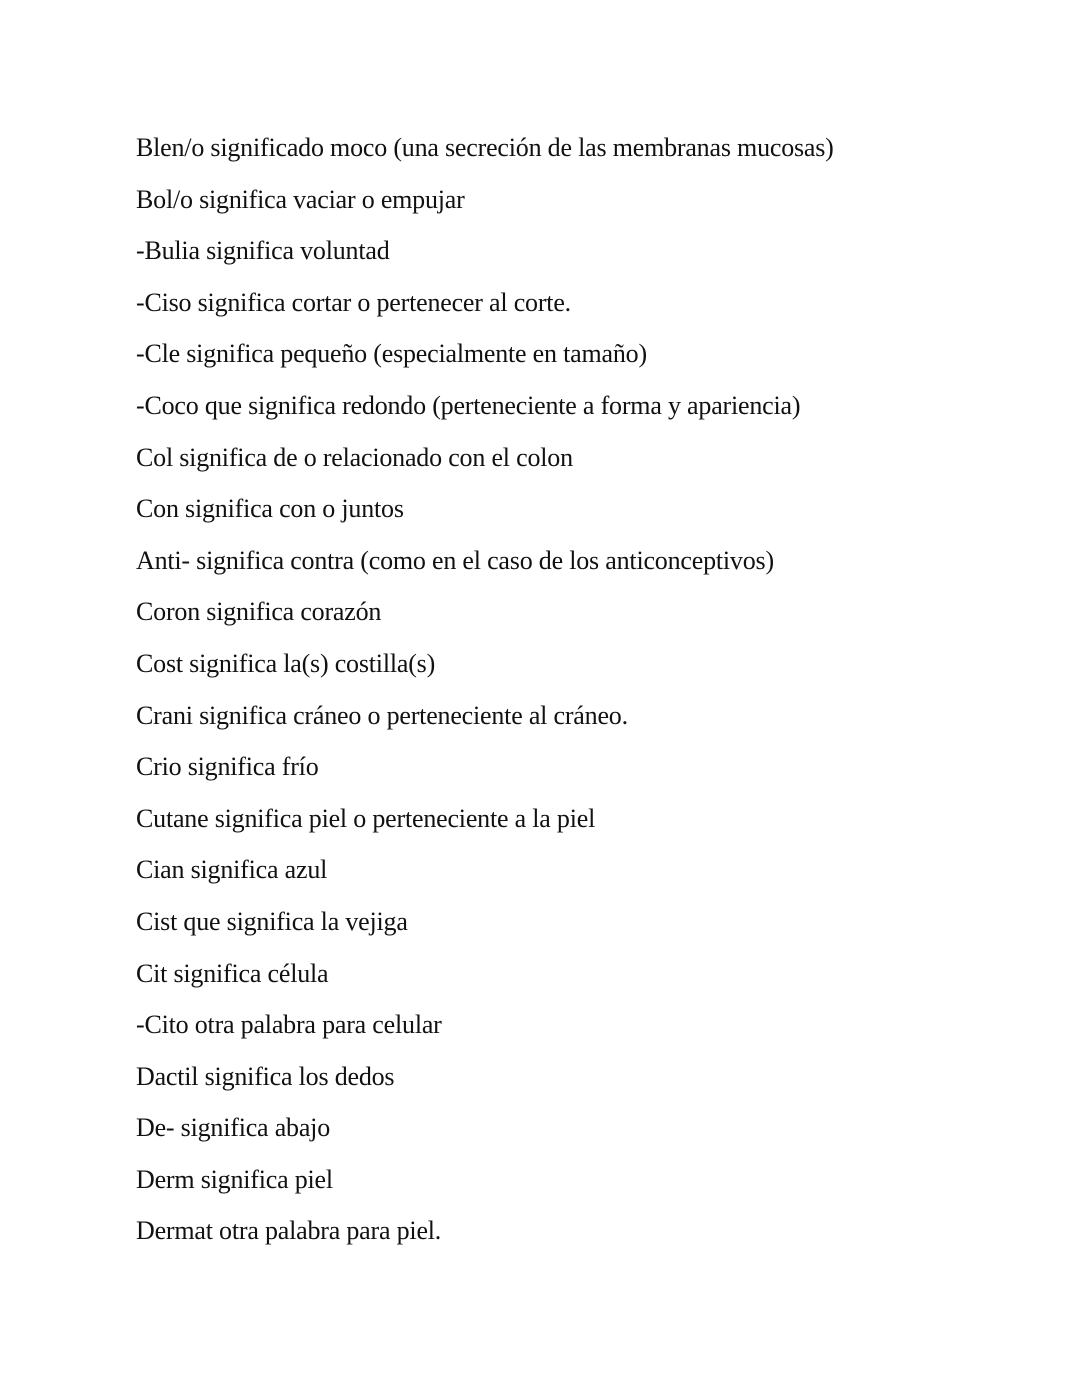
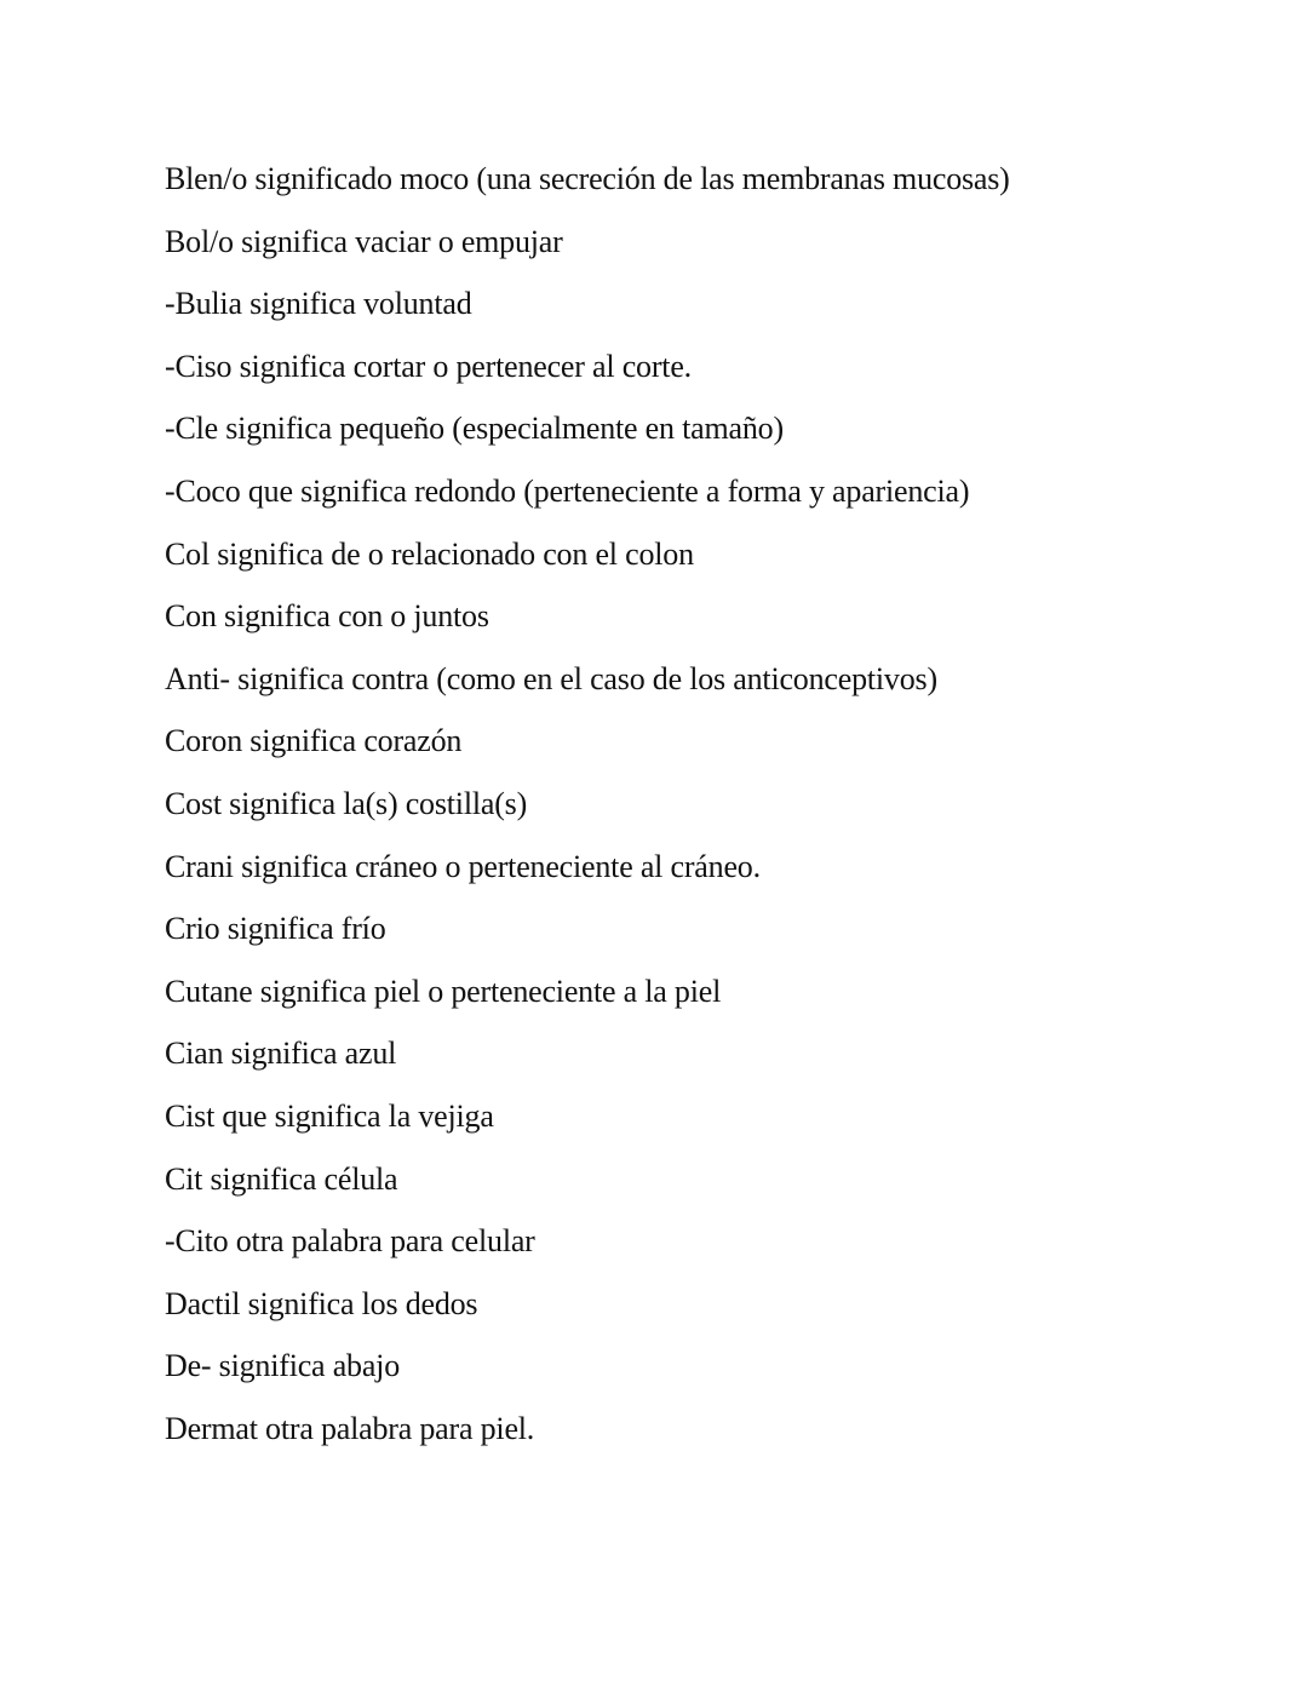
  Blen/o significado moco (una secreción de las membranas mucosas)
  Bol/o significa vaciar o empujar
  -Bulia significa voluntad
  -Ciso significa cortar o pertenecer al corte.
  -Cle significa pequeño (especialmente en tamaño)
  -Coco que significa redondo (perteneciente a forma y apariencia)
  Col significa de o relacionado con el colon
  Con significa con o juntos
  Anti- significa contra (como en el caso de los anticonceptivos)
  Coron significa corazón
  Cost significa la(s) costilla(s)
  Crani significa cráneo o perteneciente al cráneo.
  Crio significa frío
  Cutane significa piel o perteneciente a la piel
  Cian significa azul
  Cist que significa la vejiga
  Cit significa célula
  -Cito otra palabra para celular
  Dactil significa los dedos
  De- significa abajo
- Derm significa piel
  Dermat otra palabra para piel.
